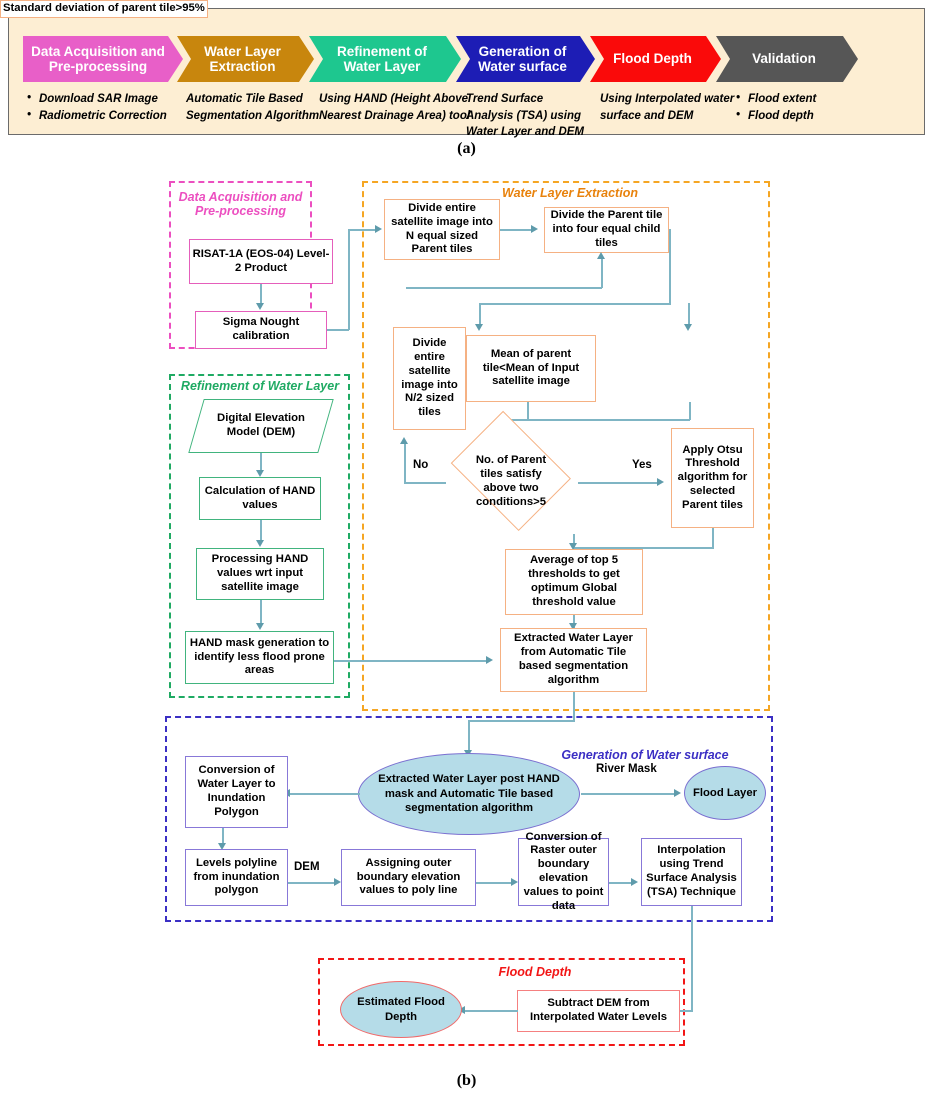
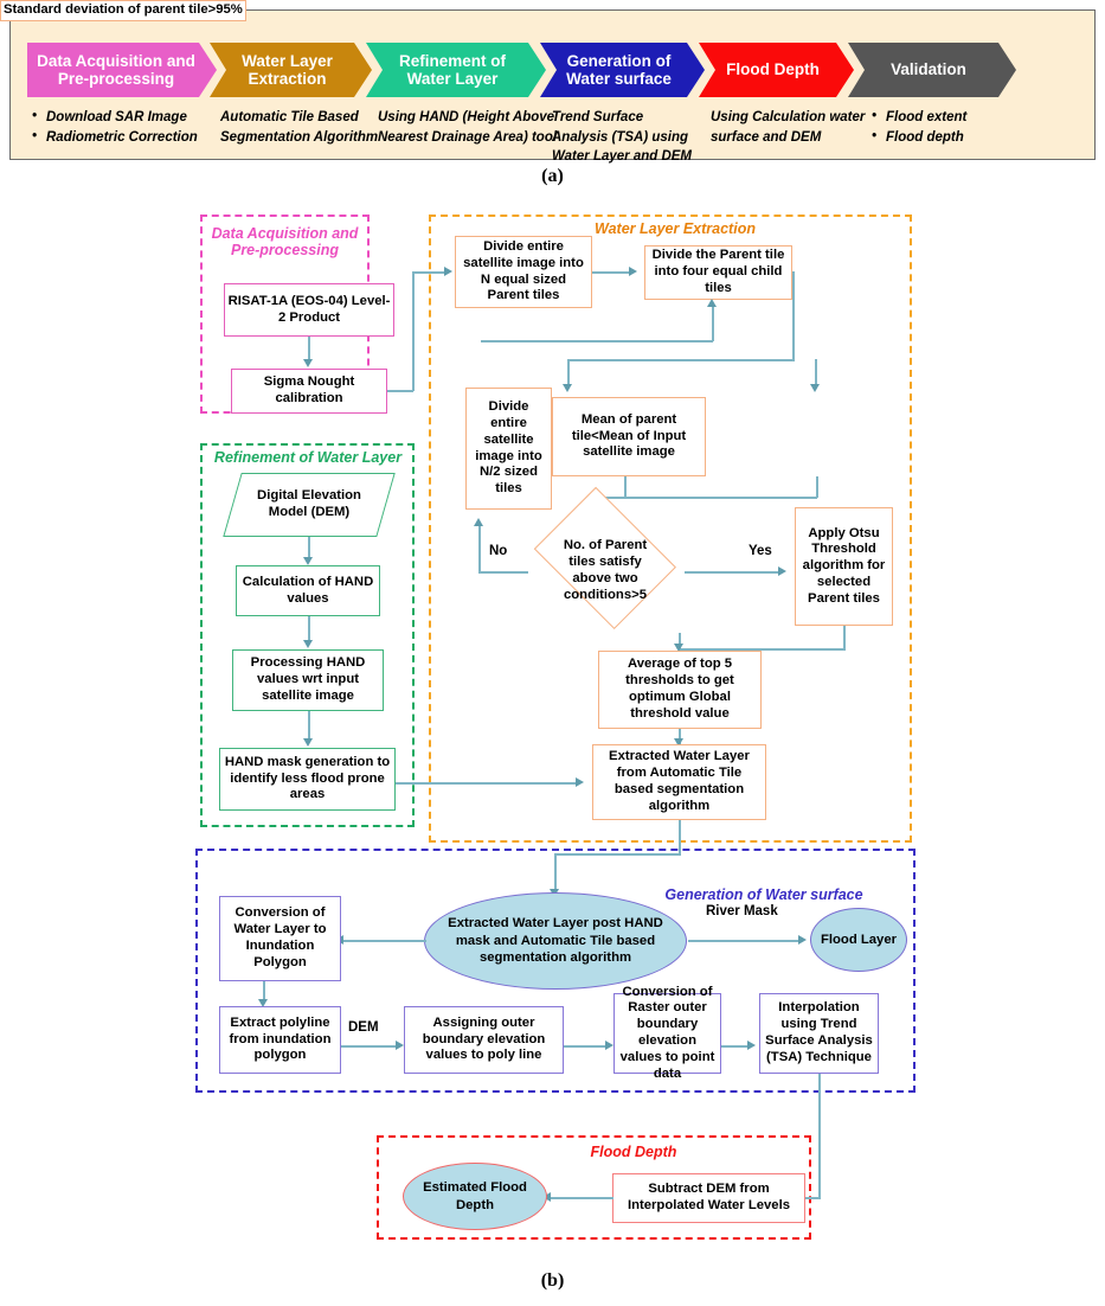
  Data Acquisition and Pre-processing
  Download SAR Image
  Radiometric Correction
  Water Layer Extraction
  Automatic Tile Based Segmentation Algorithm
  Refinement of Water Layer
  Using HAND (Height Above Nearest Drainage Area) tool
  Generation of Water surface
  Trend Surface Analysis (TSA) using Water Layer and DEM
  Flood Depth
- Using Interpolated water surface and DEM
+ Using Calculation water surface and DEM
  Validation
  Flood extent
  Flood depth
  (a)
  Data Acquisition and Pre-processing
  RISAT-1A (EOS-04) Level-2 Product
  Sigma Nought calibration
  Water Layer Extraction
  Divide entire satellite image into N equal sized Parent tiles
  Divide the Parent tile into four equal child tiles
  Divide entire satellite image into N/2 sized tiles
  Mean of parent tile<Mean of Input satellite image
  Standard deviation of parent tile>95%
  No. of Parent tiles satisfy above two conditions>5
  No
  Yes
  Apply Otsu Threshold algorithm for selected Parent tiles
  Average of top 5 thresholds to get optimum Global threshold value
  Extracted Water Layer from Automatic Tile based segmentation algorithm
  Refinement of Water Layer
  Digital Elevation Model (DEM)
  Calculation of HAND values
  Processing HAND values wrt input satellite image
  HAND mask generation to identify less flood prone areas
  Generation of Water surface
  Extracted Water Layer post HAND mask and Automatic Tile based segmentation algorithm
  River Mask
  Flood Layer
  Conversion of Water Layer to Inundation Polygon
- Levels polyline from inundation polygon
+ Extract polyline from inundation polygon
  DEM
  Assigning outer boundary elevation values to poly line
  Conversion of Raster outer boundary elevation values to point data
  Interpolation using Trend Surface Analysis (TSA) Technique
  Flood Depth
  Subtract DEM from Interpolated Water Levels
  Estimated Flood Depth
  (b)
